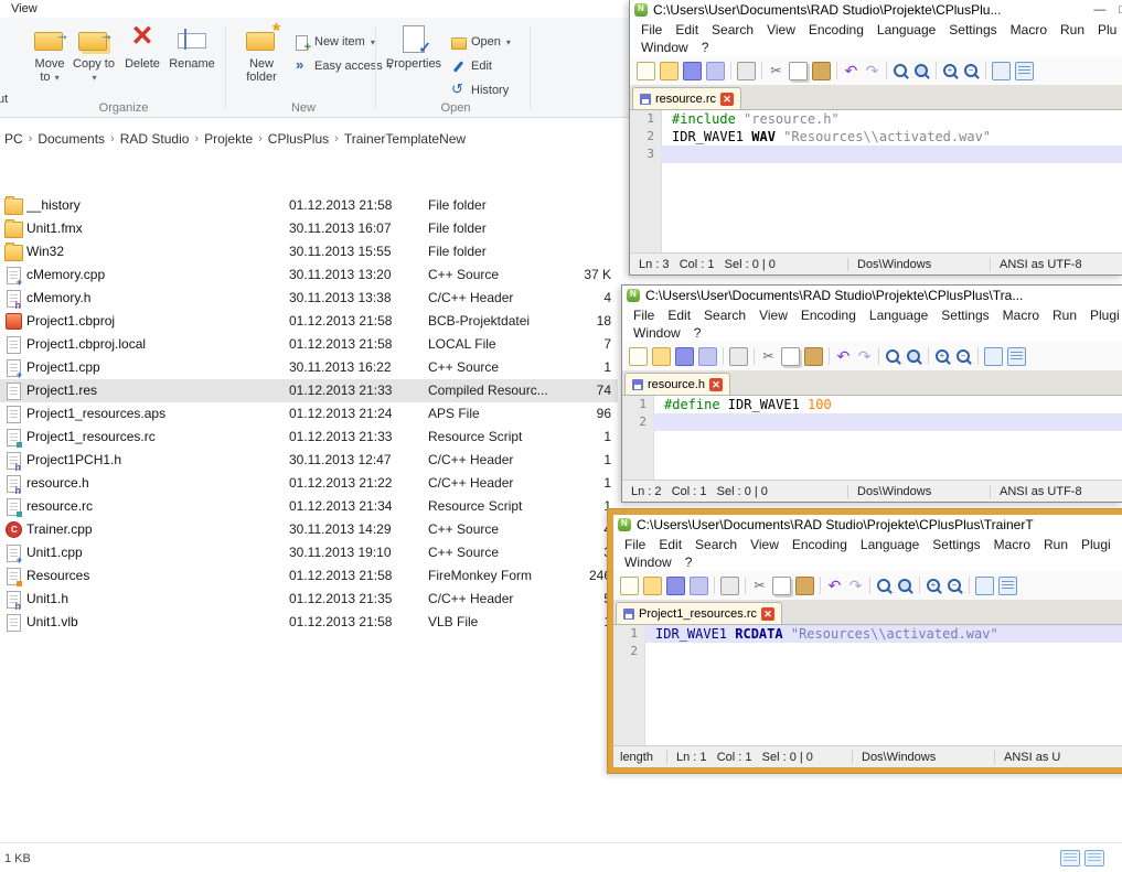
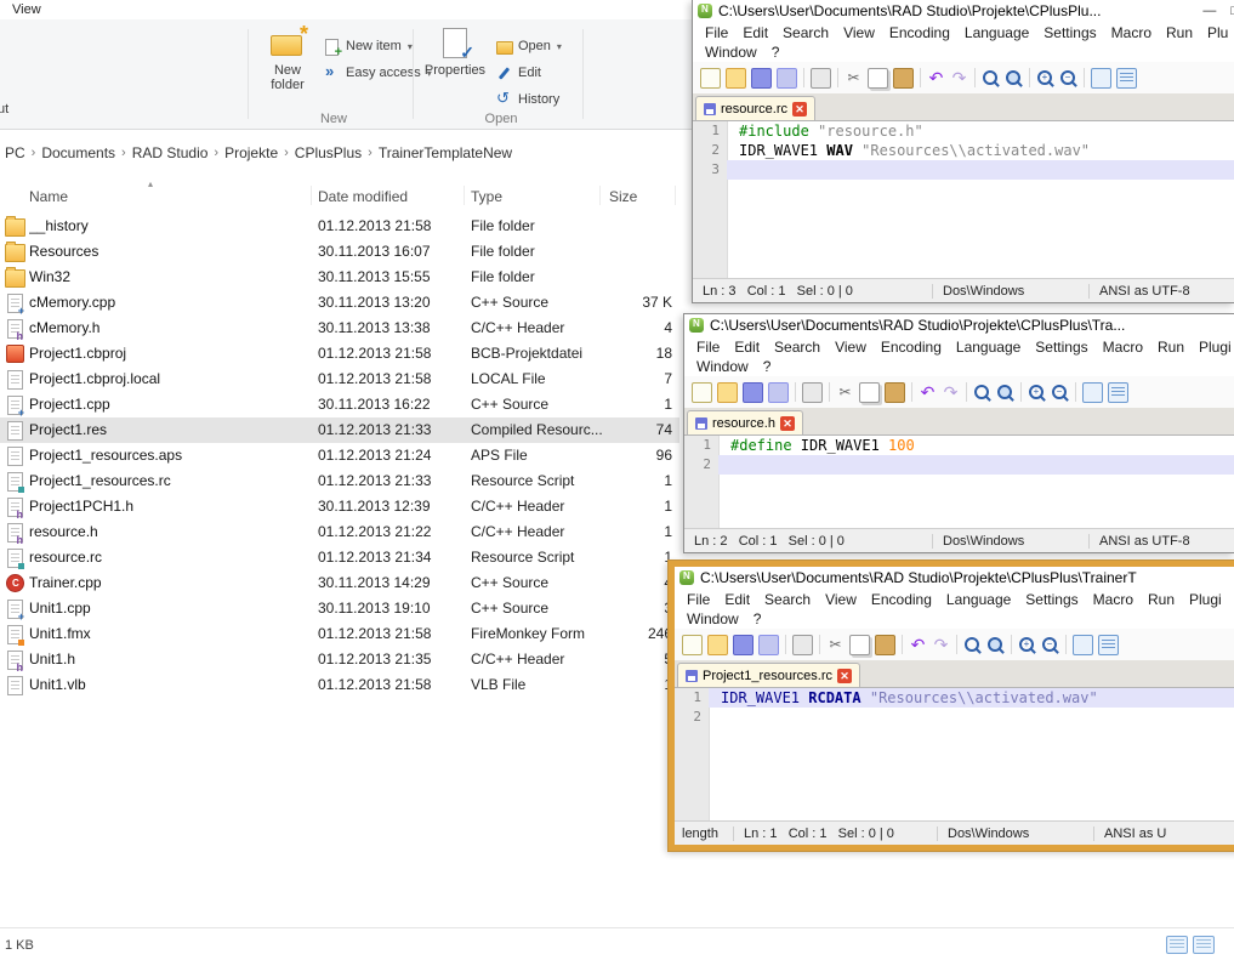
  View
  ut
- Move to ▾
- Copy to ▾
- Delete
- Rename
- Organize
  New
  folder
  New item
  ▾
  Easy access
  ▾
  New
  Properties
  Open
  ▾
  Edit
  History
  Open
  PC
  ›
  Documents
  ›
  RAD Studio
  ›
  Projekte
  ›
  CPlusPlus
  ›
  TrainerTemplateNew
+ ▴
+ Name
+ Date modified
+ Type
+ Size
  __history
  01.12.2013 21:58
  File folder
- Unit1.fmx
+ Resources
  30.11.2013 16:07
  File folder
  Win32
  30.11.2013 15:55
  File folder
  cMemory.cpp
  30.11.2013 13:20
  C++ Source
  37 K
  cMemory.h
  30.11.2013 13:38
  C/C++ Header
  4
  Project1.cbproj
  01.12.2013 21:58
  BCB-Projektdatei
  18
  Project1.cbproj.local
  01.12.2013 21:58
  LOCAL File
  7
  Project1.cpp
  30.11.2013 16:22
  C++ Source
  1
  Project1.res
  01.12.2013 21:33
  Compiled Resourc...
  74
  Project1_resources.aps
  01.12.2013 21:24
  APS File
  96
  Project1_resources.rc
  01.12.2013 21:33
  Resource Script
  1
  Project1PCH1.h
- 30.11.2013 12:47
+ 30.11.2013 12:39
  C/C++ Header
  1
  resource.h
  01.12.2013 21:22
  C/C++ Header
  1
  resource.rc
  01.12.2013 21:34
  Resource Script
  1
  Trainer.cpp
  30.11.2013 14:29
  C++ Source
  Unit1.cpp
  30.11.2013 19:10
  C++ Source
- Resources
+ Unit1.fmx
  01.12.2013 21:58
  FireMonkey Form
  Unit1.h
  01.12.2013 21:35
  C/C++ Header
  Unit1.vlb
  01.12.2013 21:58
  VLB File
  1 KB
  C:\Users\User\Documents\RAD Studio\Projekte\CPlusPlu...
  —
  File
  Edit
  Search
  View
  Encoding
  Language
  Settings
  Macro
  Run
  Plu
  Window
  ?
  resource.rc
  ✕
  1
  #include "resource.h"
  2
  IDR_WAVE1 WAV "Resources\\activated.wav"
  3
  Ln : 3 Col : 1 Sel : 0 | 0
  Dos\Windows
  ANSI as UTF-8
  C:\Users\User\Documents\RAD Studio\Projekte\CPlusPlus\Tra...
  File
  Edit
  Search
  View
  Encoding
  Language
  Settings
  Macro
  Run
  Plugi
  Window
  ?
  resource.h
  ✕
  1
  #define IDR_WAVE1 100
  2
  Ln : 2 Col : 1 Sel : 0 | 0
  Dos\Windows
  ANSI as UTF-8
  C:\Users\User\Documents\RAD Studio\Projekte\CPlusPlus\TrainerT
  File
  Edit
  Search
  View
  Encoding
  Language
  Settings
  Macro
  Run
  Plugi
  Window
  ?
  Project1_resources.rc
  ✕
  1
  IDR_WAVE1 RCDATA "Resources\\activated.wav"
  2
  length
  Ln : 1 Col : 1 Sel : 0 | 0
  Dos\Windows
  ANSI as U
